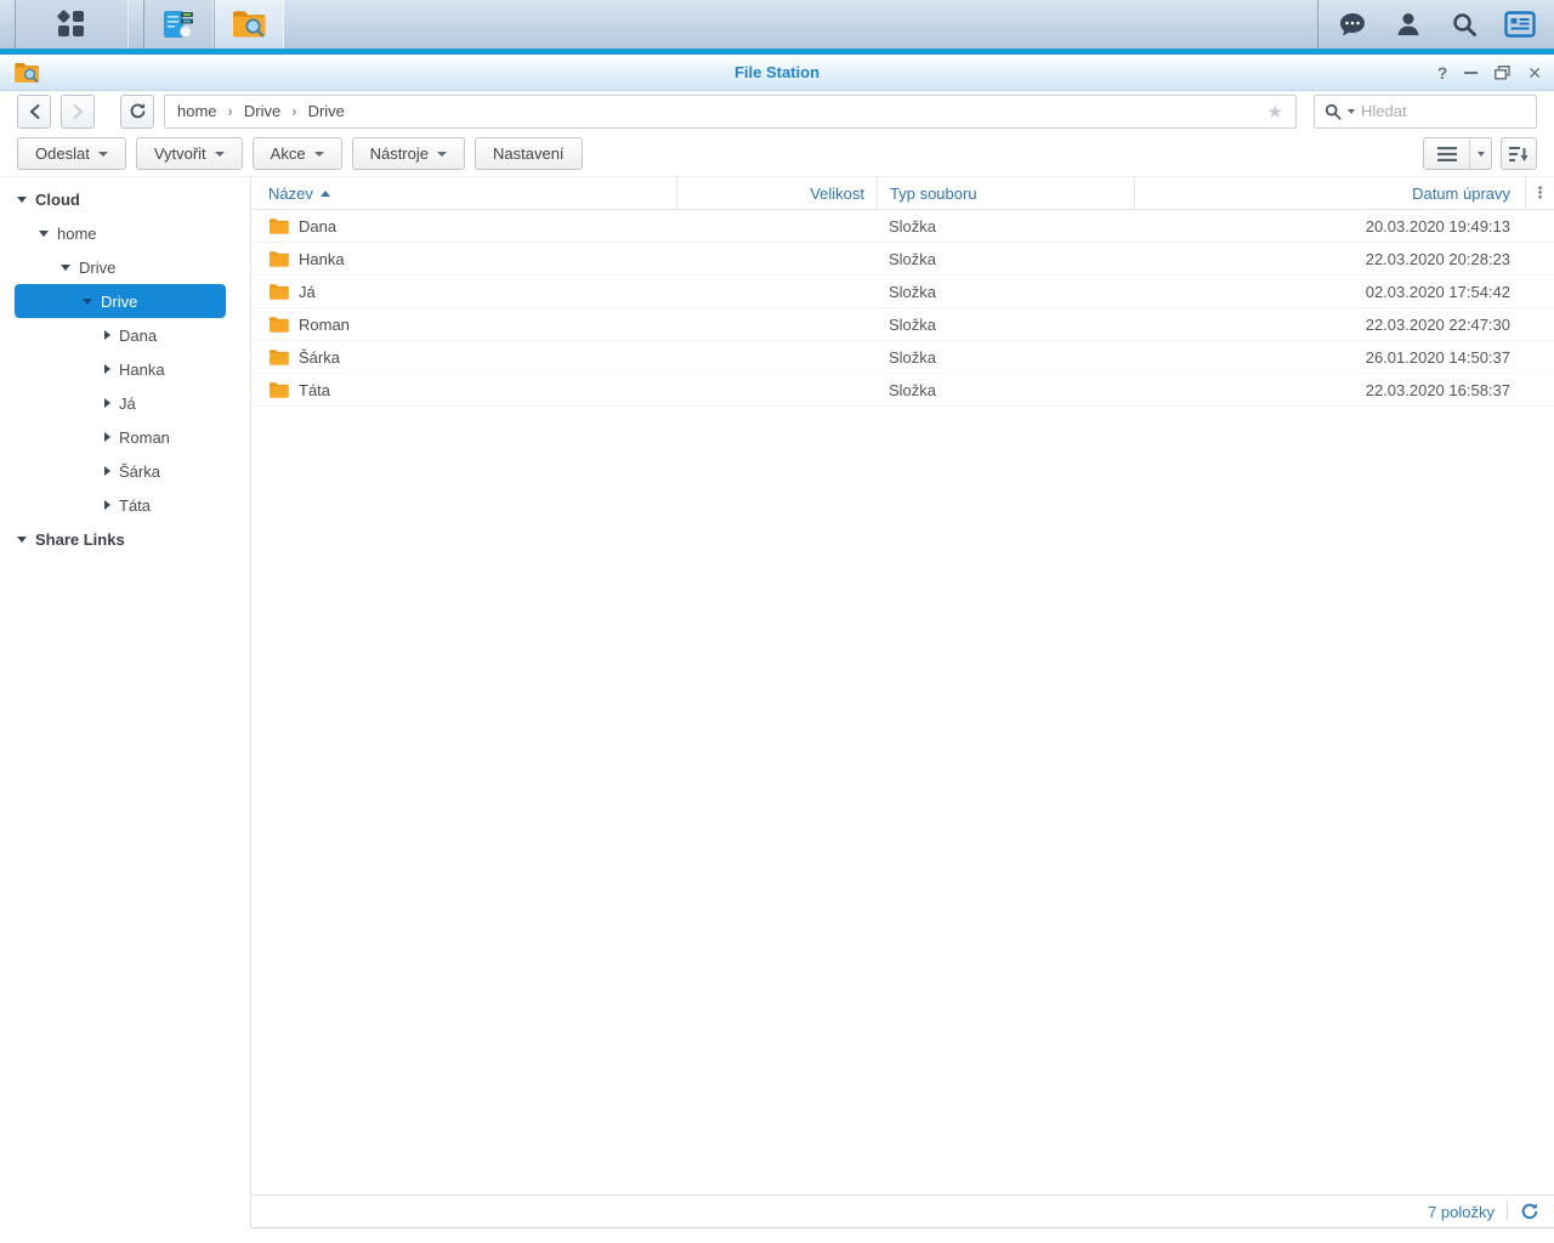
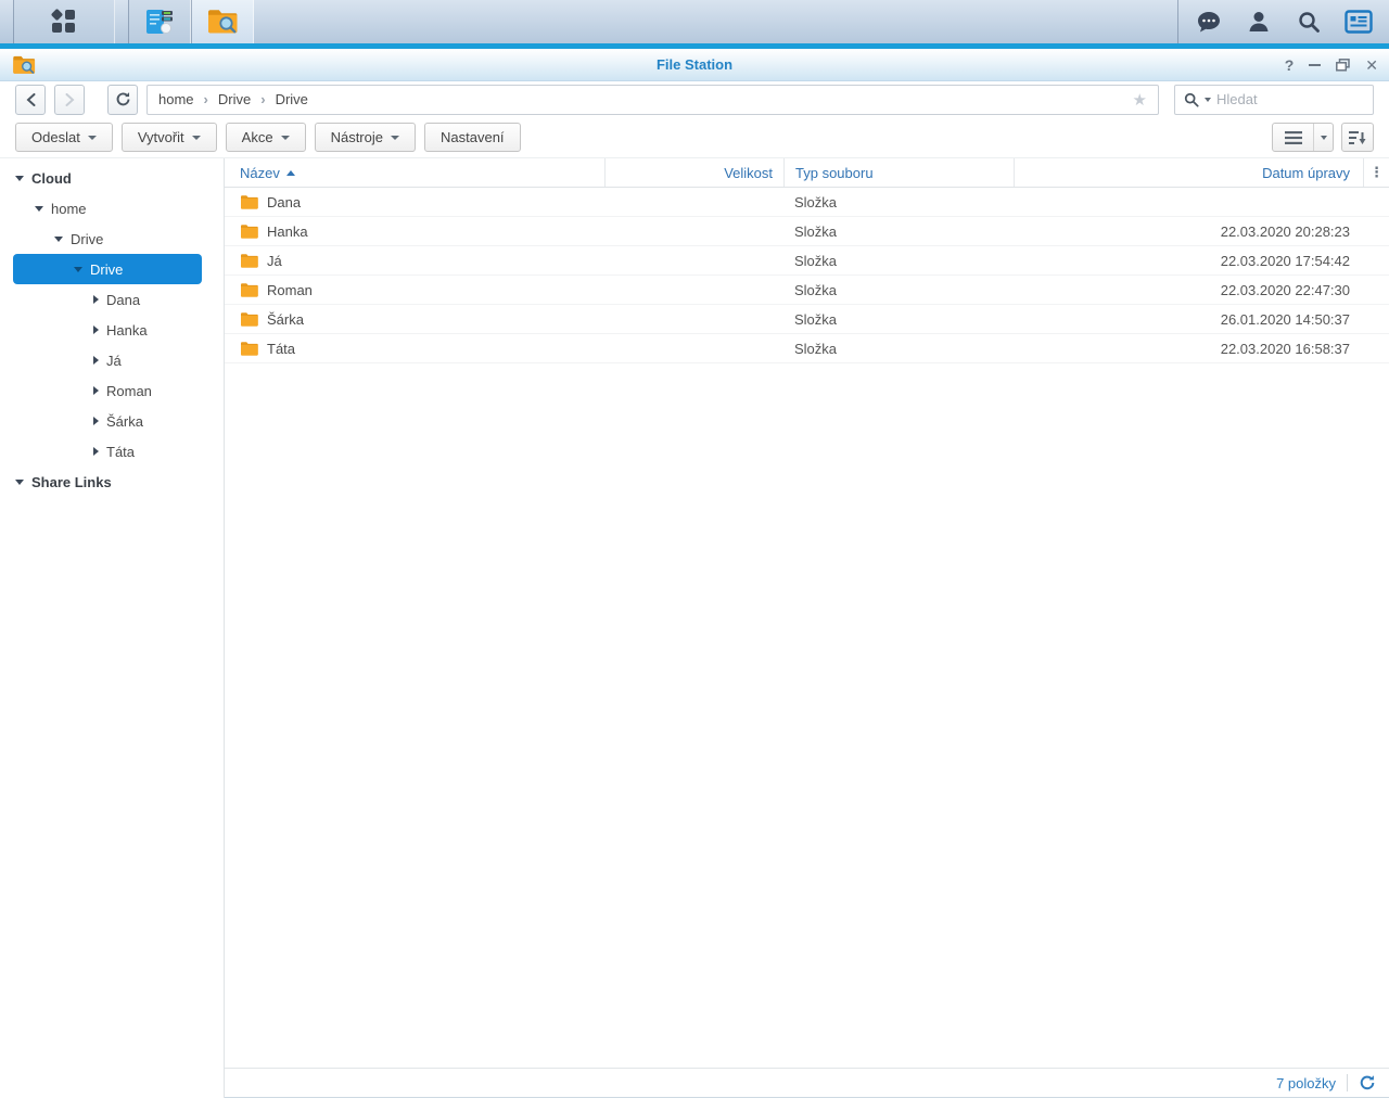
  File Station
  ?
  ✕
  home
  ›
  Drive
  ›
  Drive
  ★
  Hledat
  Odeslat
  Vytvořit
  Akce
  Nástroje
  Nastavení
  Cloud
  home
  Drive
  Drive
  Dana
  Hanka
  Já
  Roman
  Šárka
  Táta
  Share Links
  Název
  Velikost
  Typ souboru
  Datum úpravy
  ⋮
  Dana
  Složka
- 20.03.2020 19:49:13
  Hanka
  Složka
  22.03.2020 20:28:23
  Já
  Složka
- 02.03.2020 17:54:42
+ 22.03.2020 17:54:42
  Roman
  Složka
  22.03.2020 22:47:30
  Šárka
  Složka
  26.01.2020 14:50:37
  Táta
  Složka
  22.03.2020 16:58:37
  7 položky
